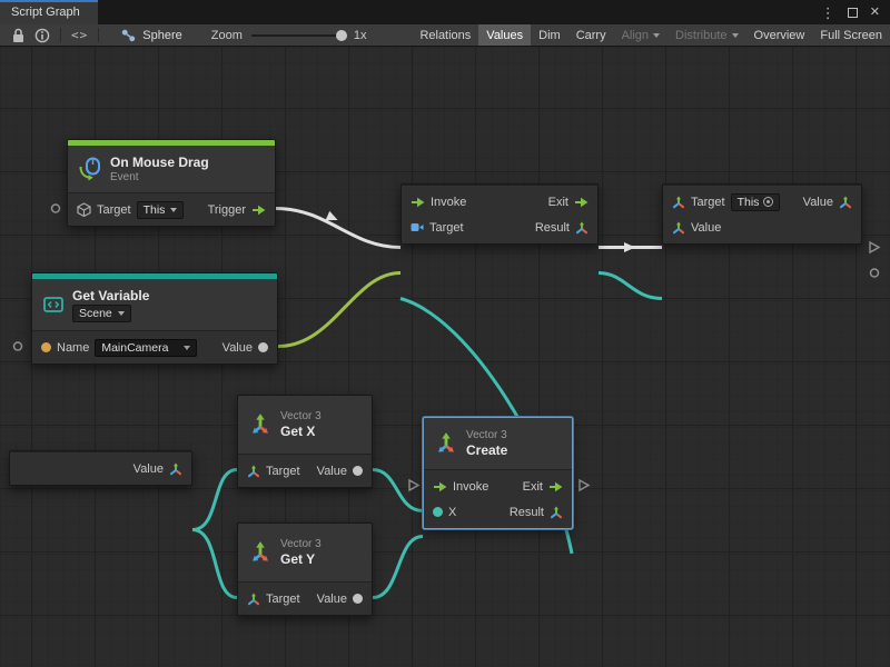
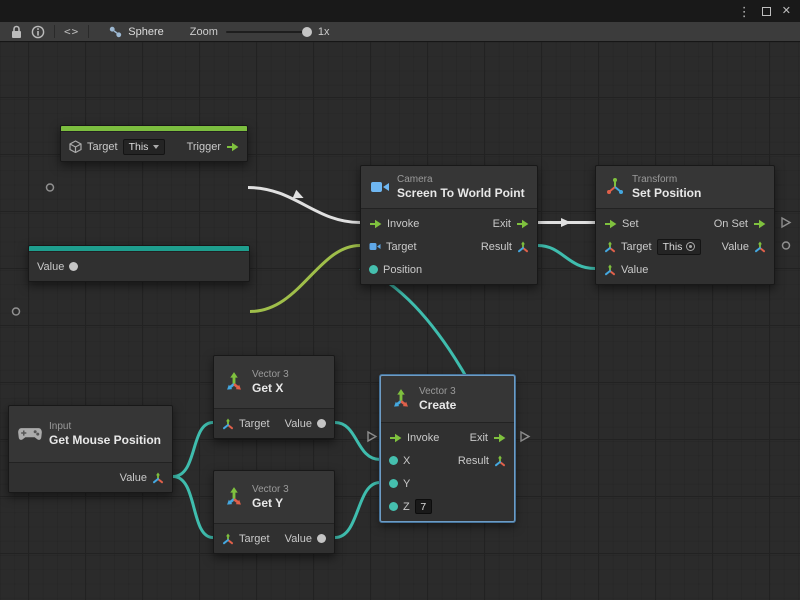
- Script Graph
  ⋮
  ✕
  <>
  Sphere
  Zoom
  1x
- Relations
- Values
- Dim
- Carry
- Align
- Distribute
- Overview
- Full Screen
- On Mouse Drag
- Event
  Target
  This
  Trigger
- Get Variable
- Scene
- Name
- MainCamera
  Value
+ Camera
+ Screen To World Point
  Invoke
  Exit
  Target
  Result
+ Position
+ Transform
+ Set Position
+ Set
+ On Set
  Target
  This
  Value
  Value
  Vector 3
  Get X
  Target
  Value
  Vector 3
  Get Y
  Target
  Value
+ Input
+ Get Mouse Position
  Value
  Vector 3
  Create
  Invoke
  Exit
  X
  Result
+ Y
+ Z
+ 7
